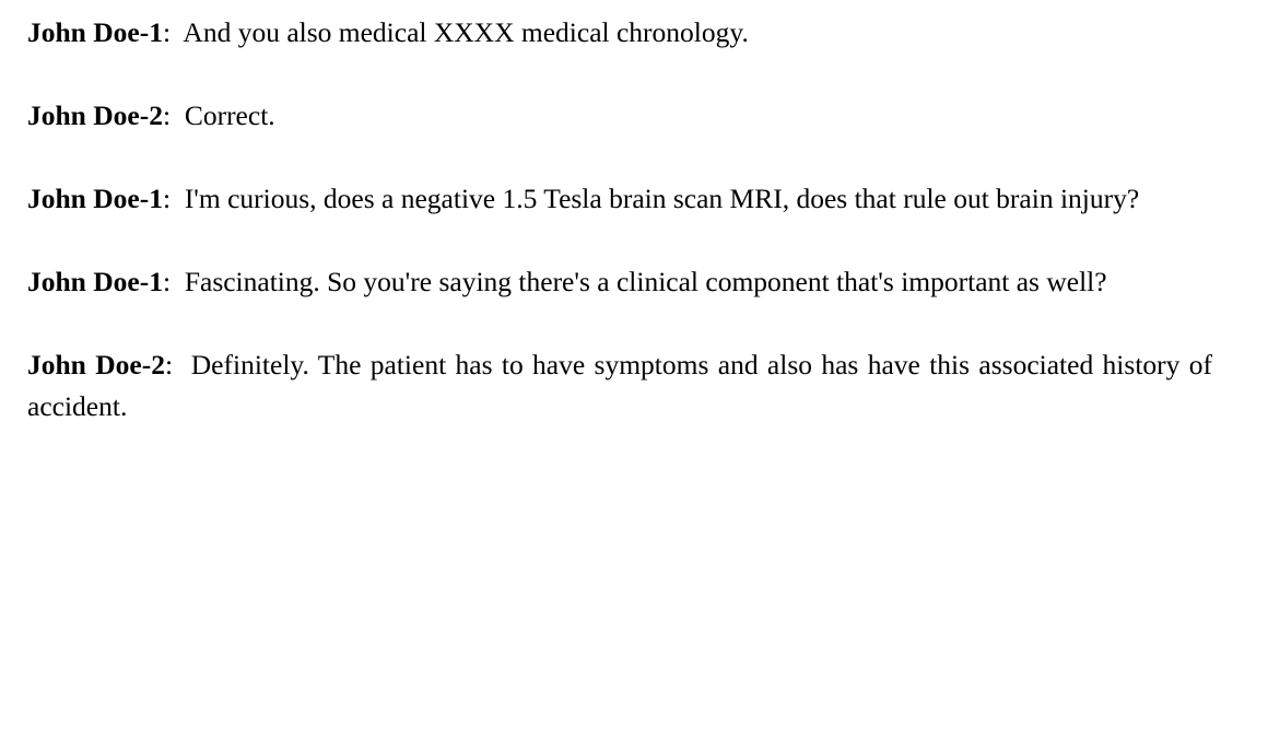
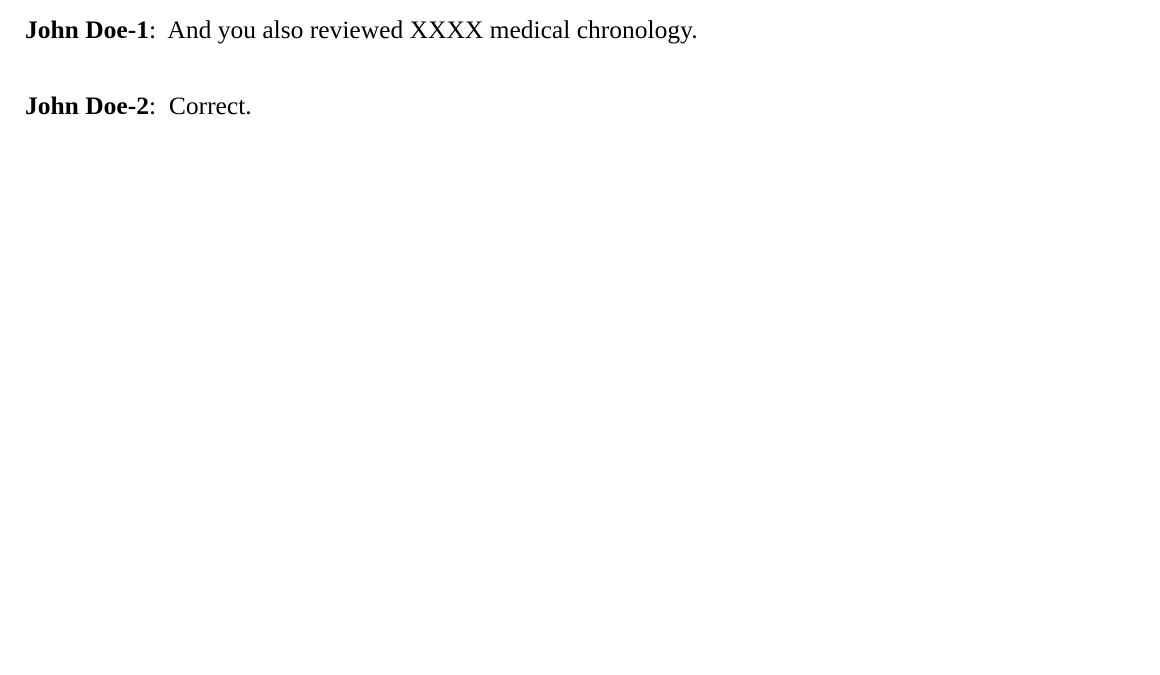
- John Doe-1: And you also medical XXXX medical chronology.
+ John Doe-1: And you also reviewed XXXX medical chronology.
  John Doe-2: Correct.
- John Doe-1: I'm curious, does a negative 1.5 Tesla brain scan MRI, does that rule out brain injury?
- John Doe-1: Fascinating. So you're saying there's a clinical component that's important as well?
- John Doe-2: Definitely. The patient has to have symptoms and also has have this associated history of accident.
